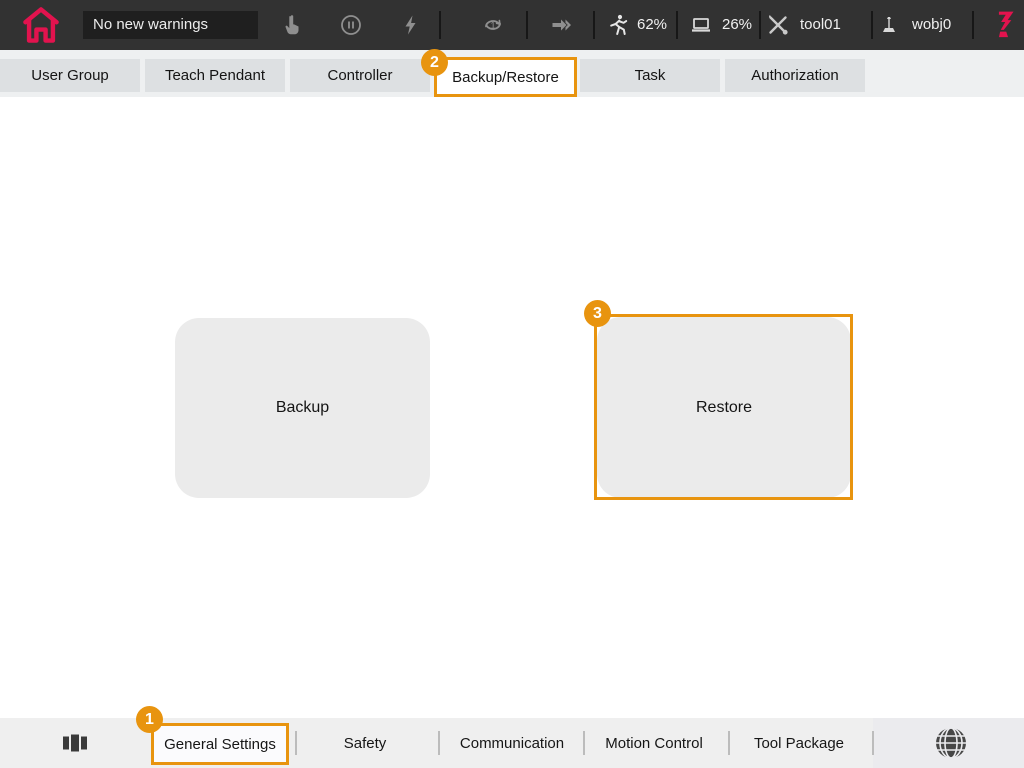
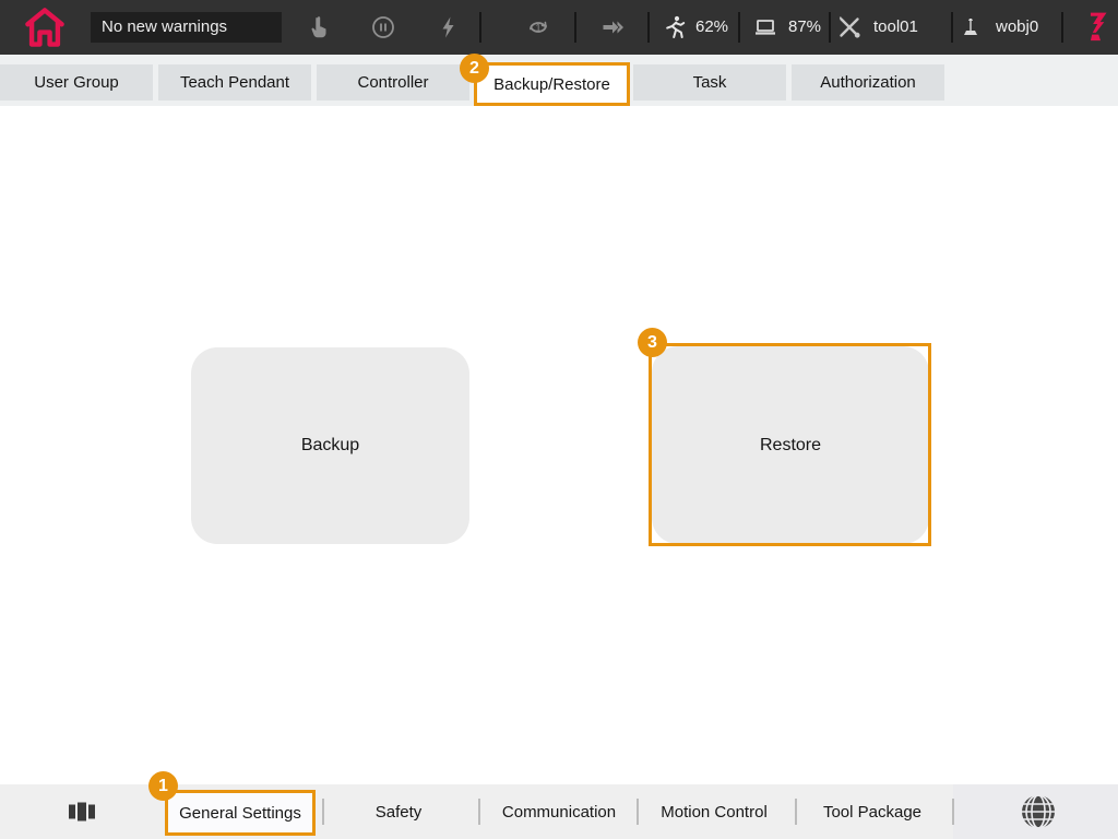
  No new warnings
  1
  62%
- 26%
+ 87%
  tool01
  wobj0
  User Group
  Teach Pendant
  Controller
  Backup/Restore
  Task
  Authorization
  Backup
  Restore
  2
  3
  1
  General Settings
  Safety
  Communication
  Motion Control
  Tool Package
